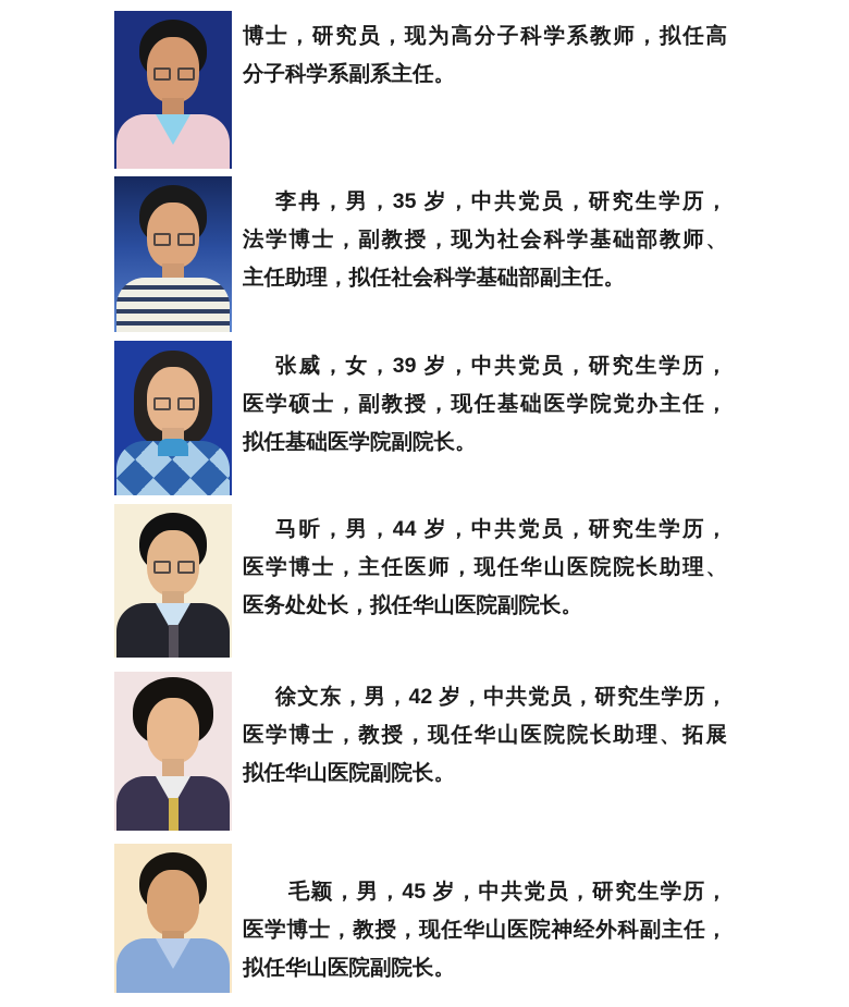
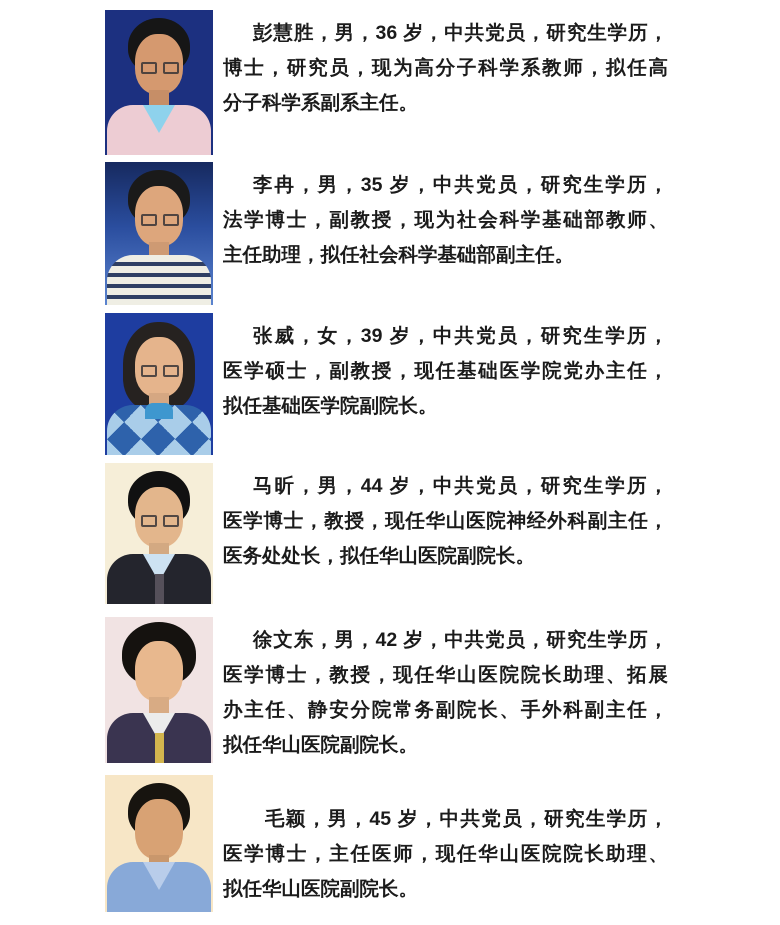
+ 彭慧胜，男，36 岁，中共党员，研究生学历，
  博士，研究员，现为高分子科学系教师，拟任高
  分子科学系副系主任。
  李冉，男，35 岁，中共党员，研究生学历，
  法学博士，副教授，现为社会科学基础部教师、
  主任助理，拟任社会科学基础部副主任。
  张威，女，39 岁，中共党员，研究生学历，
  医学硕士，副教授，现任基础医学院党办主任，
  拟任基础医学院副院长。
  马昕，男，44 岁，中共党员，研究生学历，
- 医学博士，主任医师，现任华山医院院长助理、
+ 医学博士，教授，现任华山医院神经外科副主任，
  医务处处长，拟任华山医院副院长。
  徐文东，男，42 岁，中共党员，研究生学历，
  医学博士，教授，现任华山医院院长助理、拓展
+ 办主任、静安分院常务副院长、手外科副主任，
  拟任华山医院副院长。
  毛颖，男，45 岁，中共党员，研究生学历，
- 医学博士，教授，现任华山医院神经外科副主任，
+ 医学博士，主任医师，现任华山医院院长助理、
  拟任华山医院副院长。
